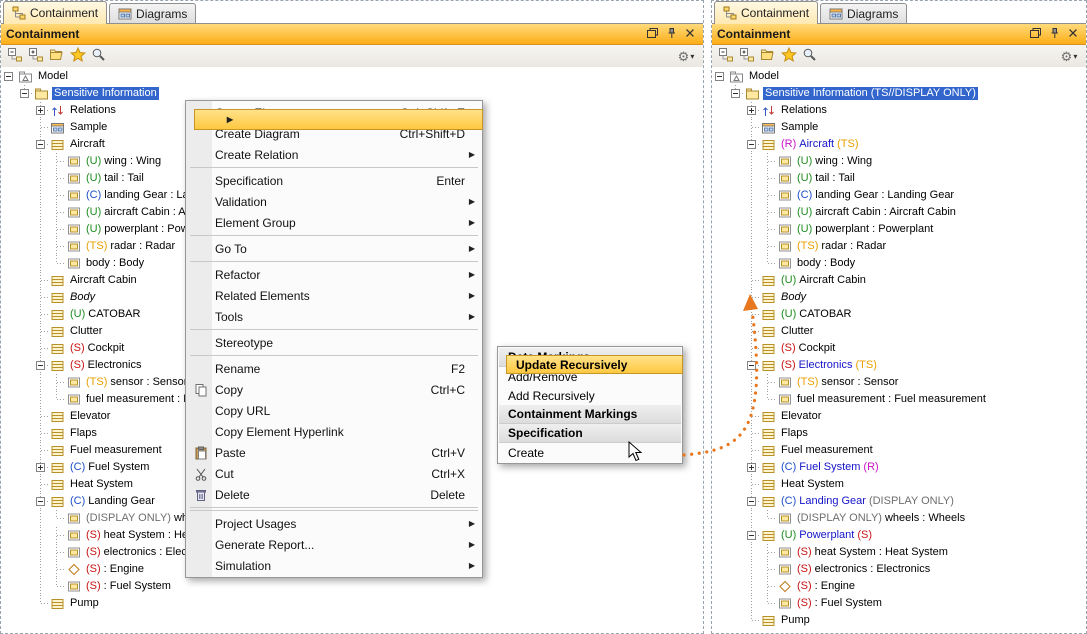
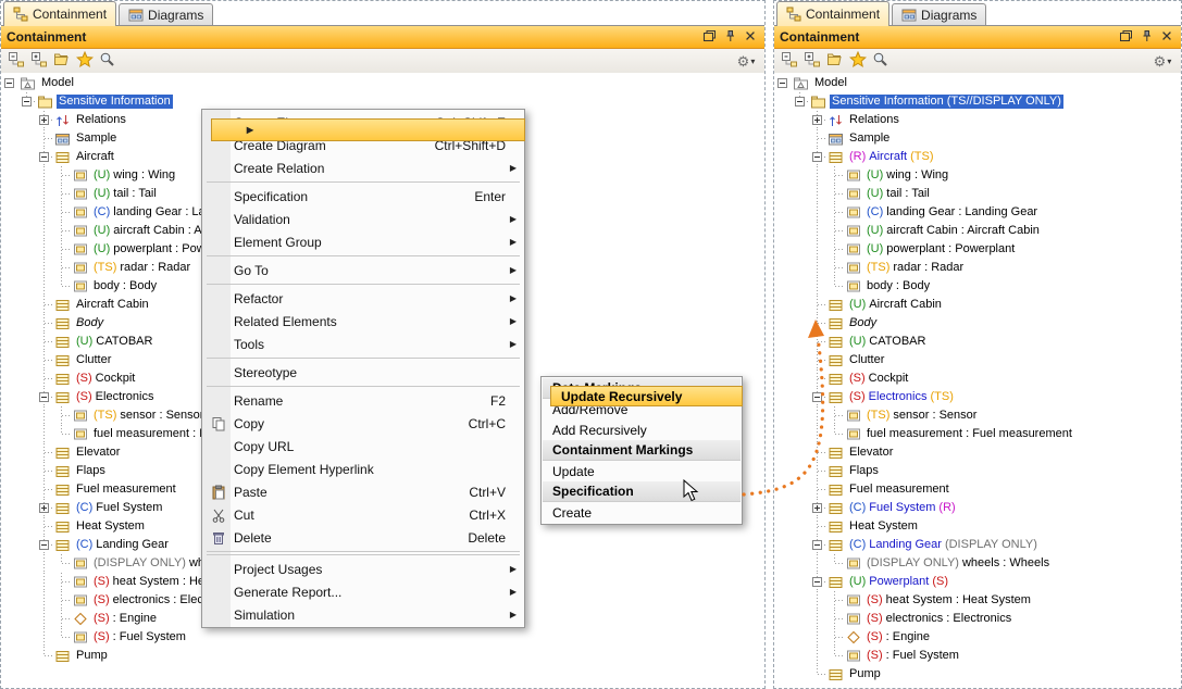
  Containment
  Diagrams
  Containment
  ⚙
  ▾
  Model
  Sensitive Information
  Relations
  Sample
  Aircraft
  (U) wing : Wing
  (U) tail : Tail
  (TS) radar : Radar
  body : Body
  Aircraft Cabin
  Body
  (U) CATOBAR
  Clutter
  (S) Cockpit
  (S) Electronics
  (TS) sensor : Senso
  Elevator
  Flaps
  Fuel measurement
  (C) Fuel System
  Heat System
  (C) Landing Gear
  (S) : Engine
  (S) : Fuel System
  Pump
  Containment
  Diagrams
  Containment
  ⚙
  ▾
  Model
  Sensitive Information (TS//DISPLAY ONLY)
  Relations
  Sample
  (R) Aircraft (TS)
  (U) wing : Wing
  (U) tail : Tail
  (C) landing Gear : Landing Gear
  (U) aircraft Cabin : Aircraft Cabin
  (U) powerplant : Powerplant
  (TS) radar : Radar
  body : Body
  (U) Aircraft Cabin
  Body
  (U) CATOBAR
  Clutter
  (S) Cockpit
  (S) Electronics (TS)
  (TS) sensor : Sensor
  fuel measurement : Fuel measurement
  Elevator
  Flaps
  Fuel measurement
  (C) Fuel System (R)
  Heat System
  (C) Landing Gear (DISPLAY ONLY)
  (DISPLAY ONLY) wheels : Wheels
  (U) Powerplant (S)
  (S) heat System : Heat System
  (S) electronics : Electronics
  (S) : Engine
  (S) : Fuel System
  Pump
  Create Diagram
  Ctrl+Shift+D
  Create Relation
  ▶
  Specification
  Enter
  Validation
  ▶
  Element Group
  ▶
  Go To
  ▶
  Refactor
  ▶
  Related Elements
  ▶
  Tools
  ▶
  ▶
  Stereotype
  Rename
  F2
  Copy
  Ctrl+C
  Copy URL
  Copy Element Hyperlink
  Paste
  Ctrl+V
  Cut
  Ctrl+X
  Delete
  Delete
  Project Usages
  ▶
  Generate Report...
  ▶
  Simulation
  ▶
  Add/Remove
  Add Recursively
  Containment Markings
+ Update
  Update Recursively
  Specification
  Create
